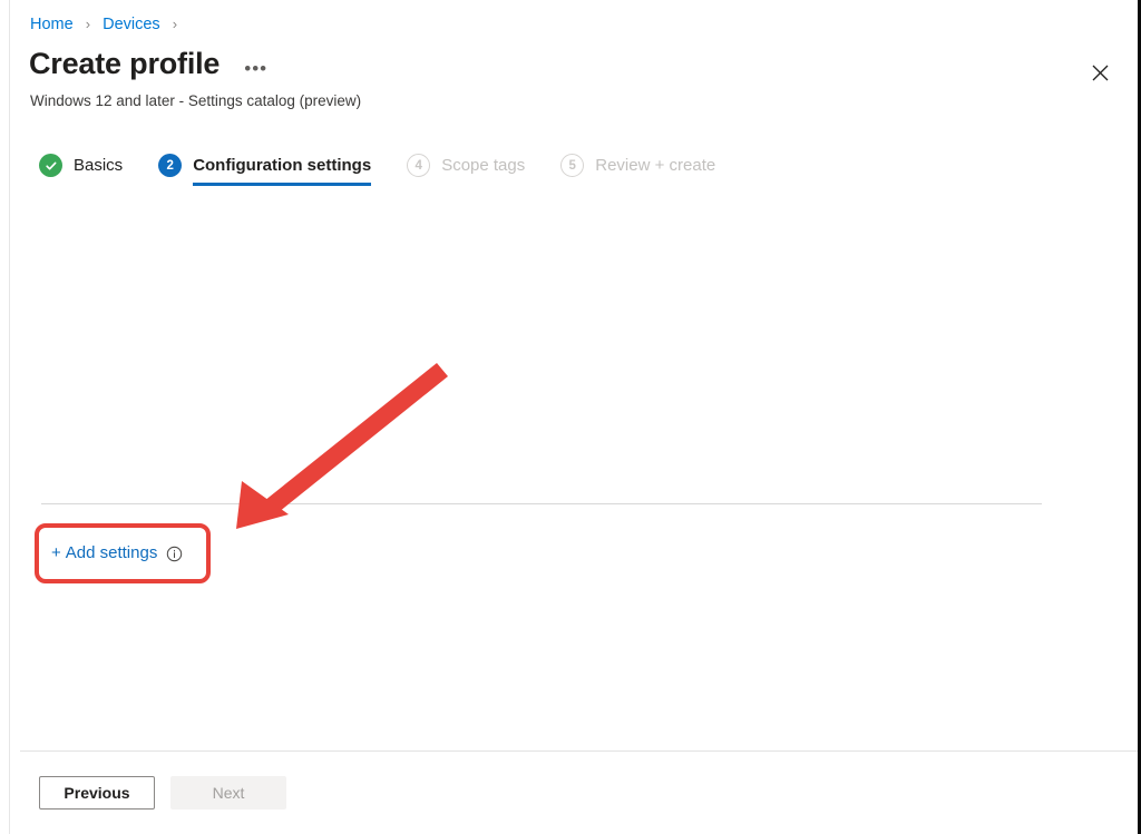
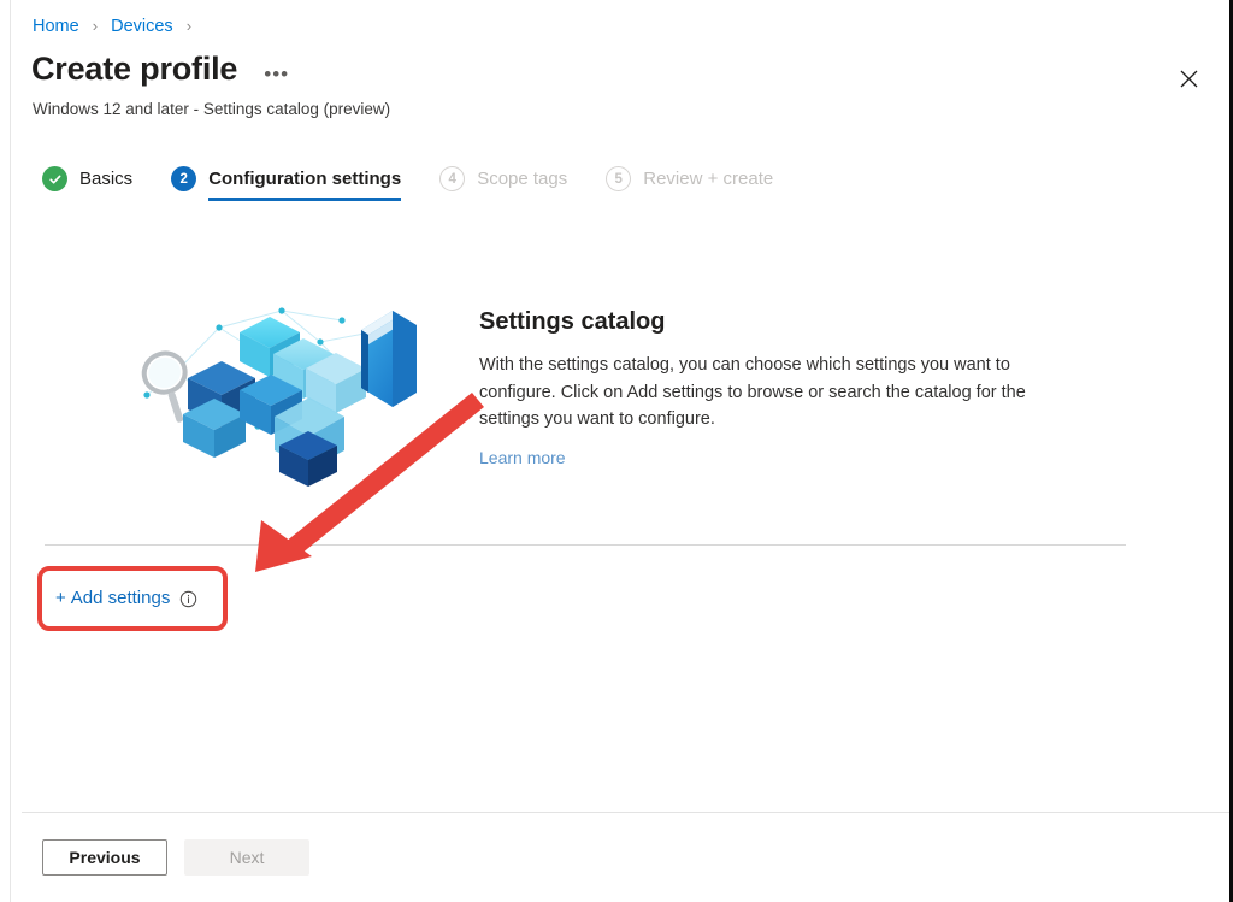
  Home › Devices ›
  Create profile
  •••
  Windows 12 and later - Settings catalog (preview)
  Basics
  2
  Configuration settings
  4
  Scope tags
  5
  Review + create
+ Settings catalog
+ With the settings catalog, you can choose which settings you want to configure. Click on Add settings to browse or search the catalog for the settings you want to configure.
+ Learn more
  +
  Add settings
  Previous
  Next
